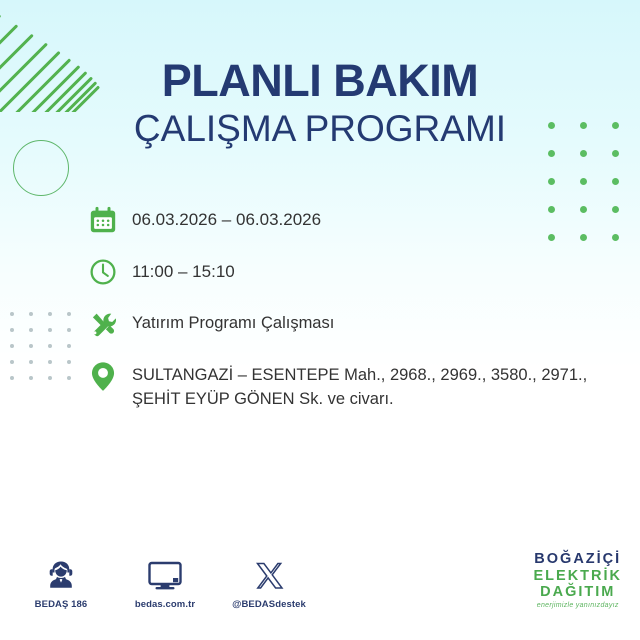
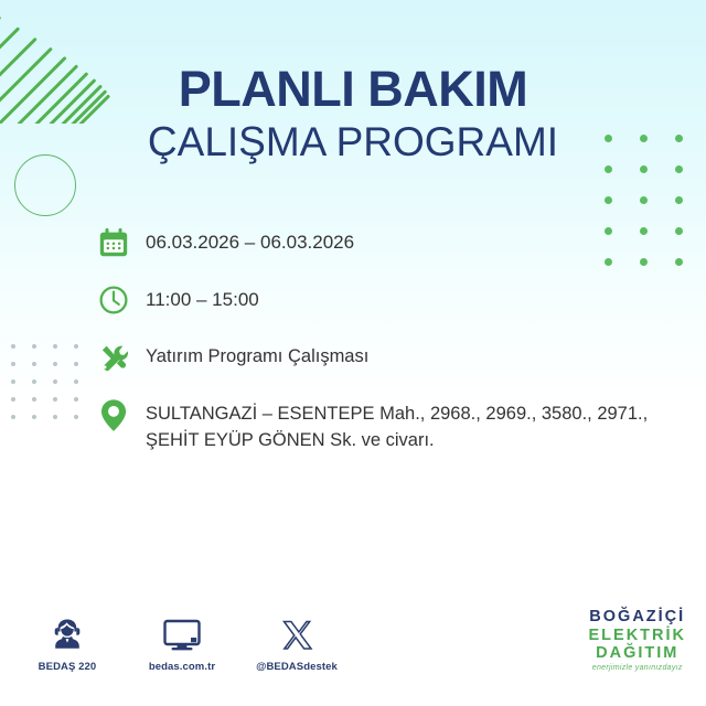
  PLANLI BAKIM
  ÇALIŞMA PROGRAMI
  06.03.2026 – 06.03.2026
- 11:00 – 15:10
+ 11:00 – 15:00
  Yatırım Programı Çalışması
  SULTANGAZİ – ESENTEPE Mah., 2968., 2969., 3580., 2971., ŞEHİT EYÜP GÖNEN Sk. ve civarı.
- BEDAŞ 186
+ BEDAŞ 220
  bedas.com.tr
  @BEDASdestek
  BOĞAZİÇİ
  ELEKTRİK
  DAĞITIM
